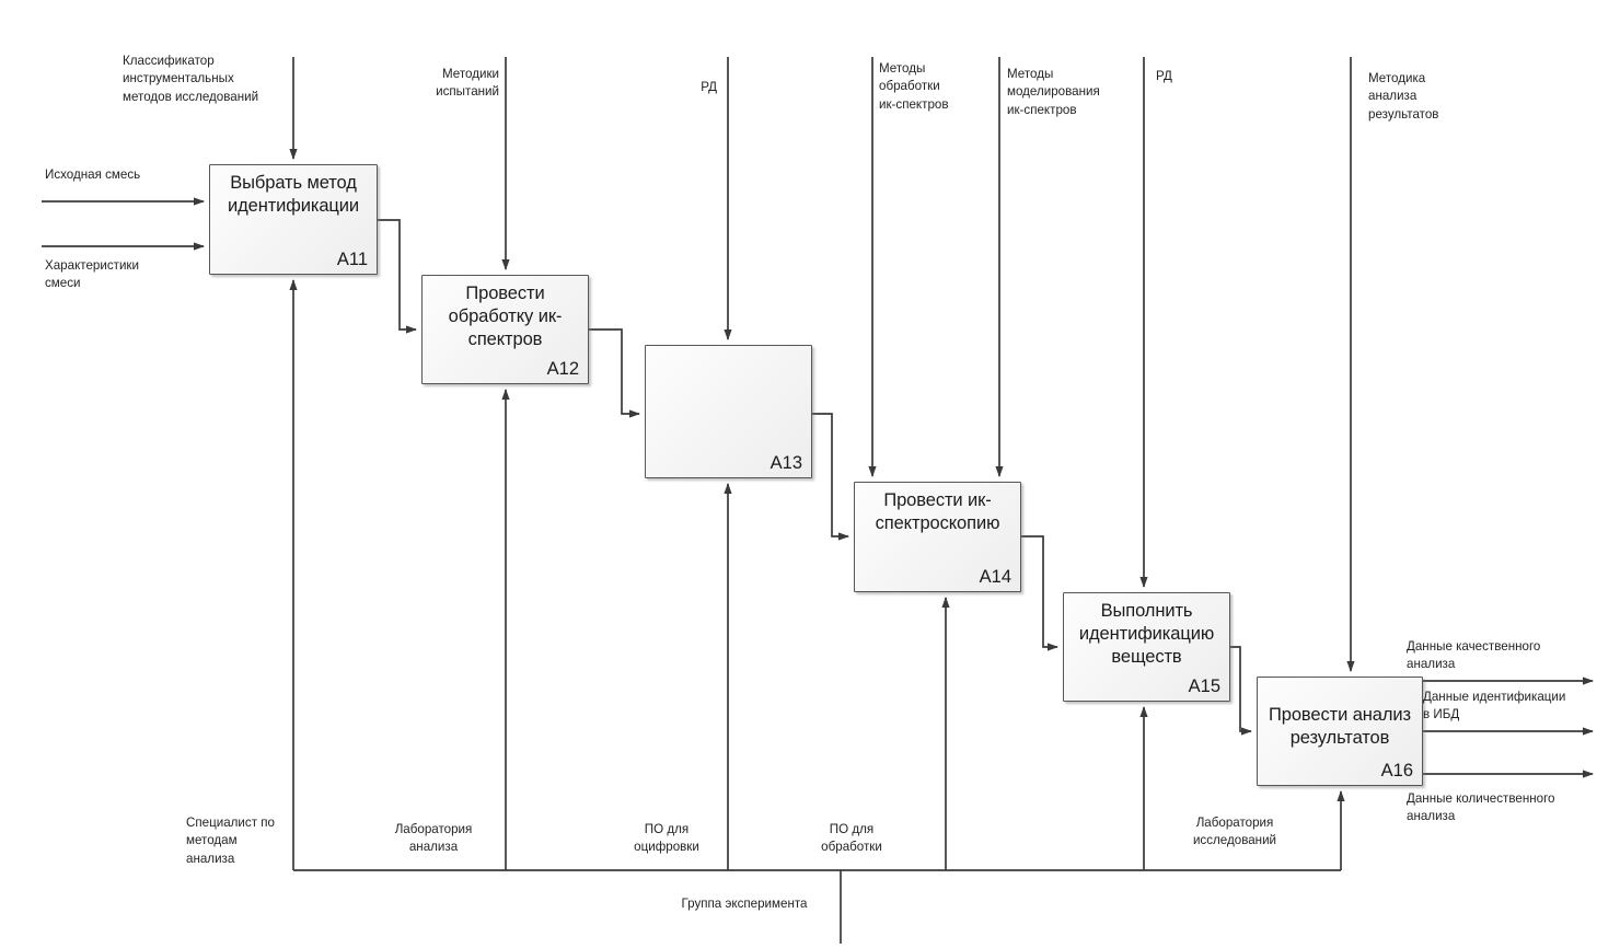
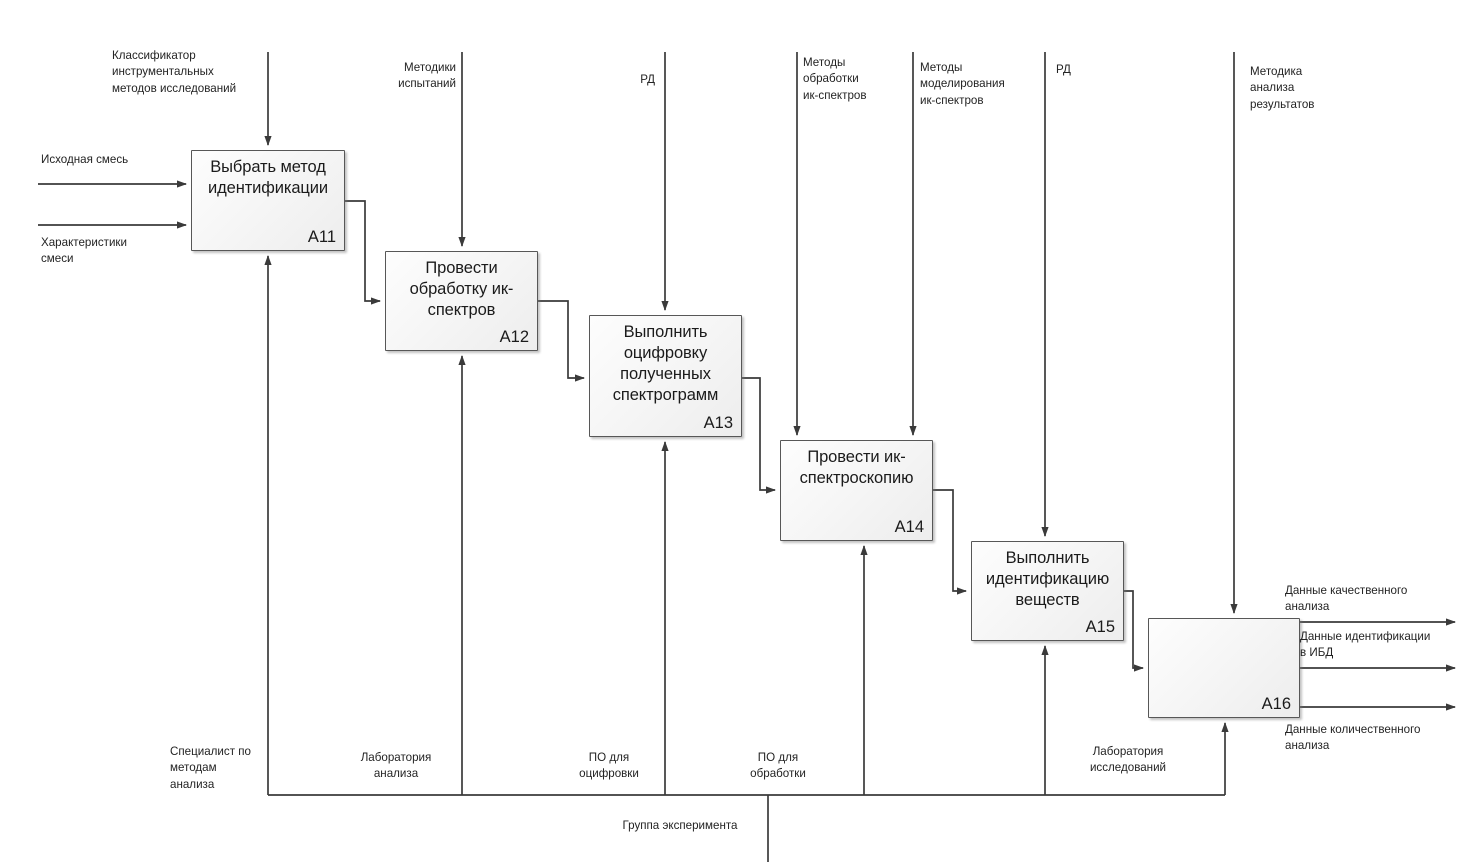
  Выбрать метод идентификации
  A11
  Провести обработку ик- спектров
  A12
+ Выполнить оцифровку полученных спектрограмм
  A13
  Провести ик- спектроскопию
  A14
  Выполнить идентификацию веществ
  A15
- Провести анализ результатов
  A16
  Исходная смесь
  Характеристики
  смеси
  Классификатор
  инструментальных
  методов исследований
  Методики
  испытаний
  РД
  Методы
  обработки
  ик-спектров
  Методы
  моделирования
  ик-спектров
  РД
  Методика
  анализа
  результатов
  Специалист по
  методам
  анализа
  Лаборатория
  анализа
  ПО для
  оцифровки
  ПО для
  обработки
  Лаборатория
  исследований
  Группа эксперимента
  Данные качественного
  анализа
  Данные идентификации
  в ИБД
  Данные количественного
  анализа
